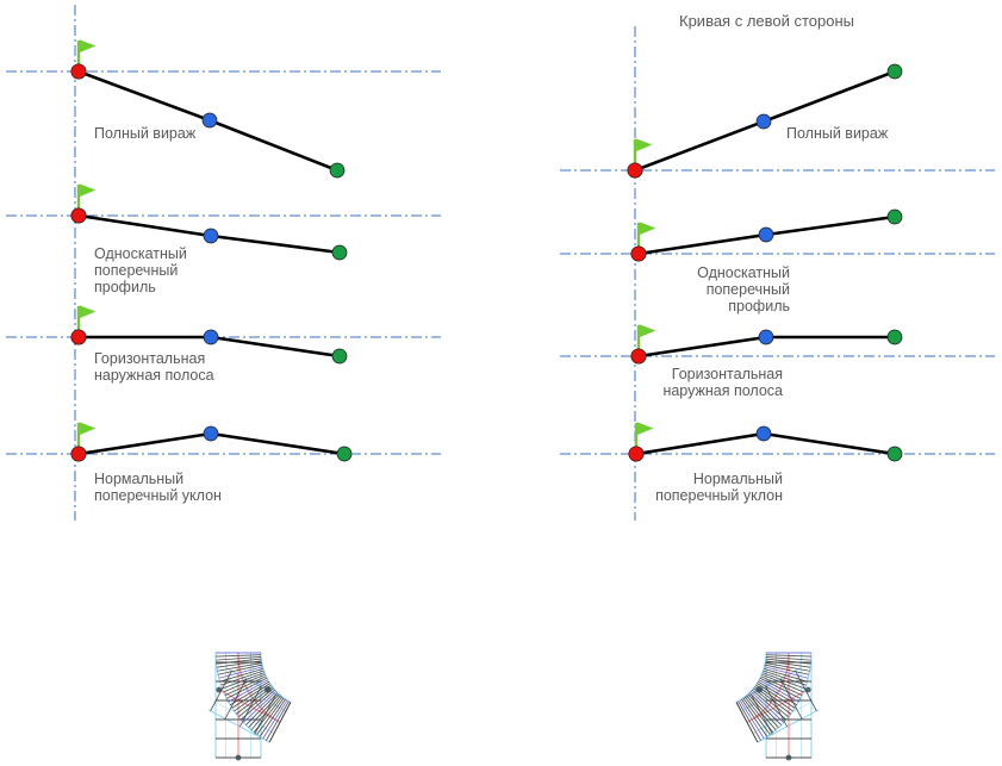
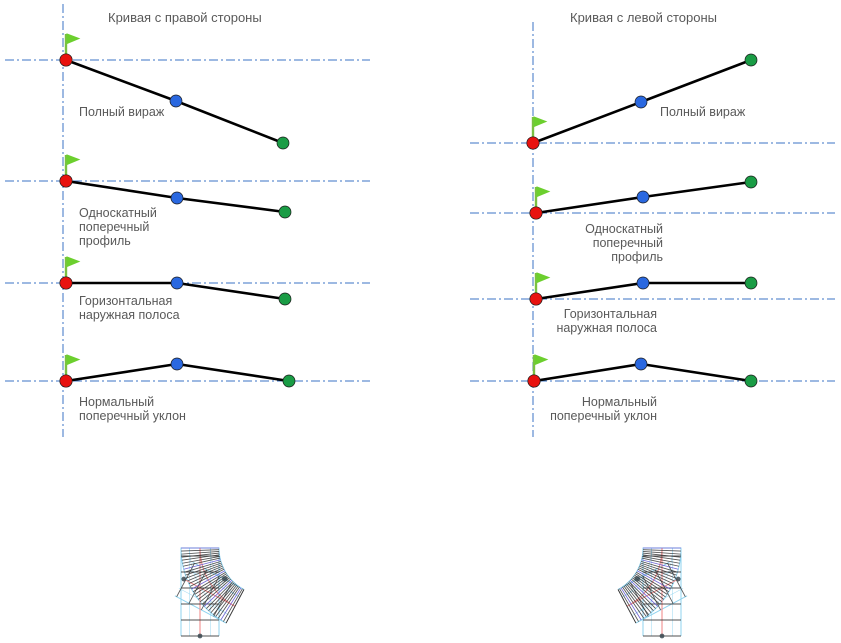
+ Кривая с правой стороны
  Кривая с левой стороны
  Полный вираж
  Односкатный
  поперечный
  профиль
  Горизонтальная
  наружная полоса
  Нормальный
  поперечный уклон
  Полный вираж
  Односкатный
  поперечный
  профиль
  Горизонтальная
  наружная полоса
  Нормальный
  поперечный уклон
